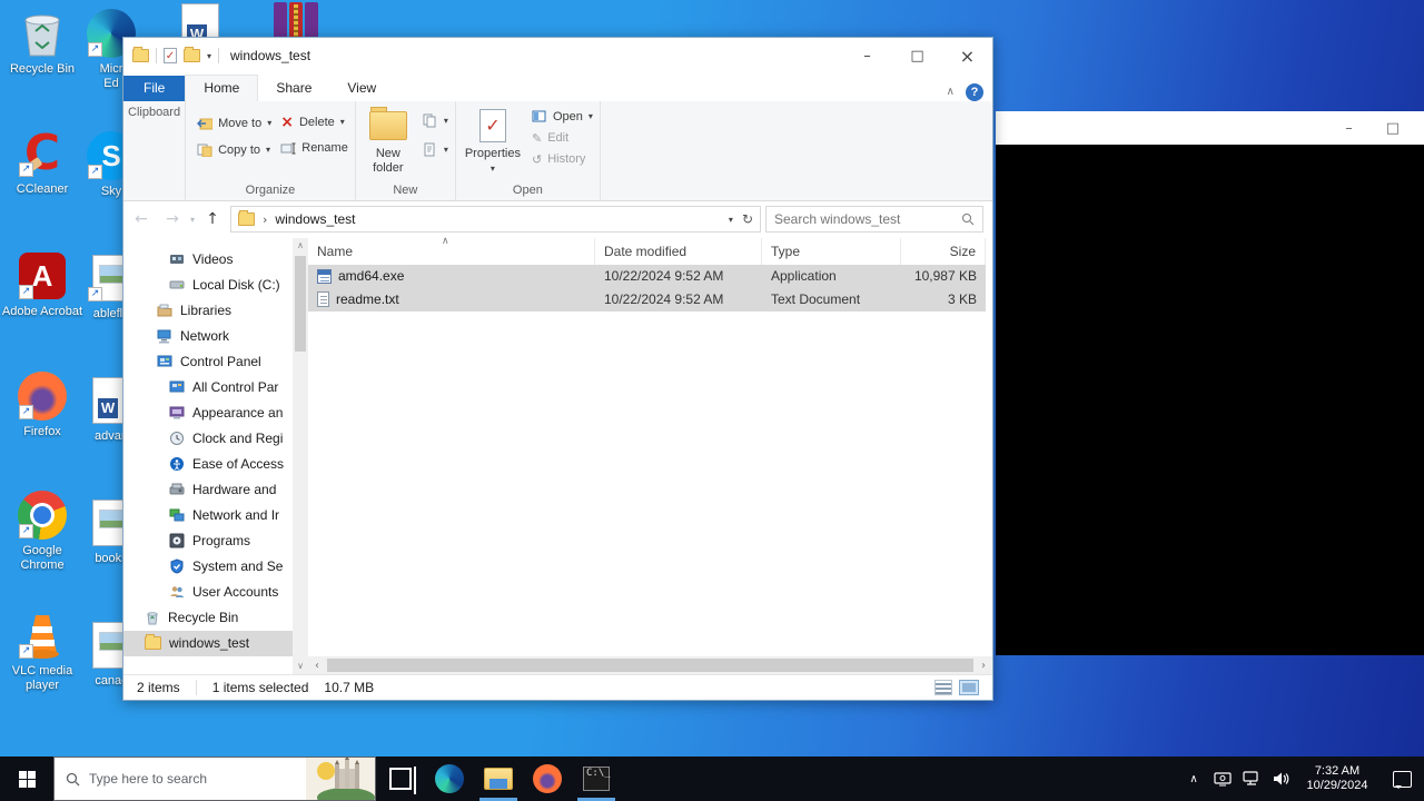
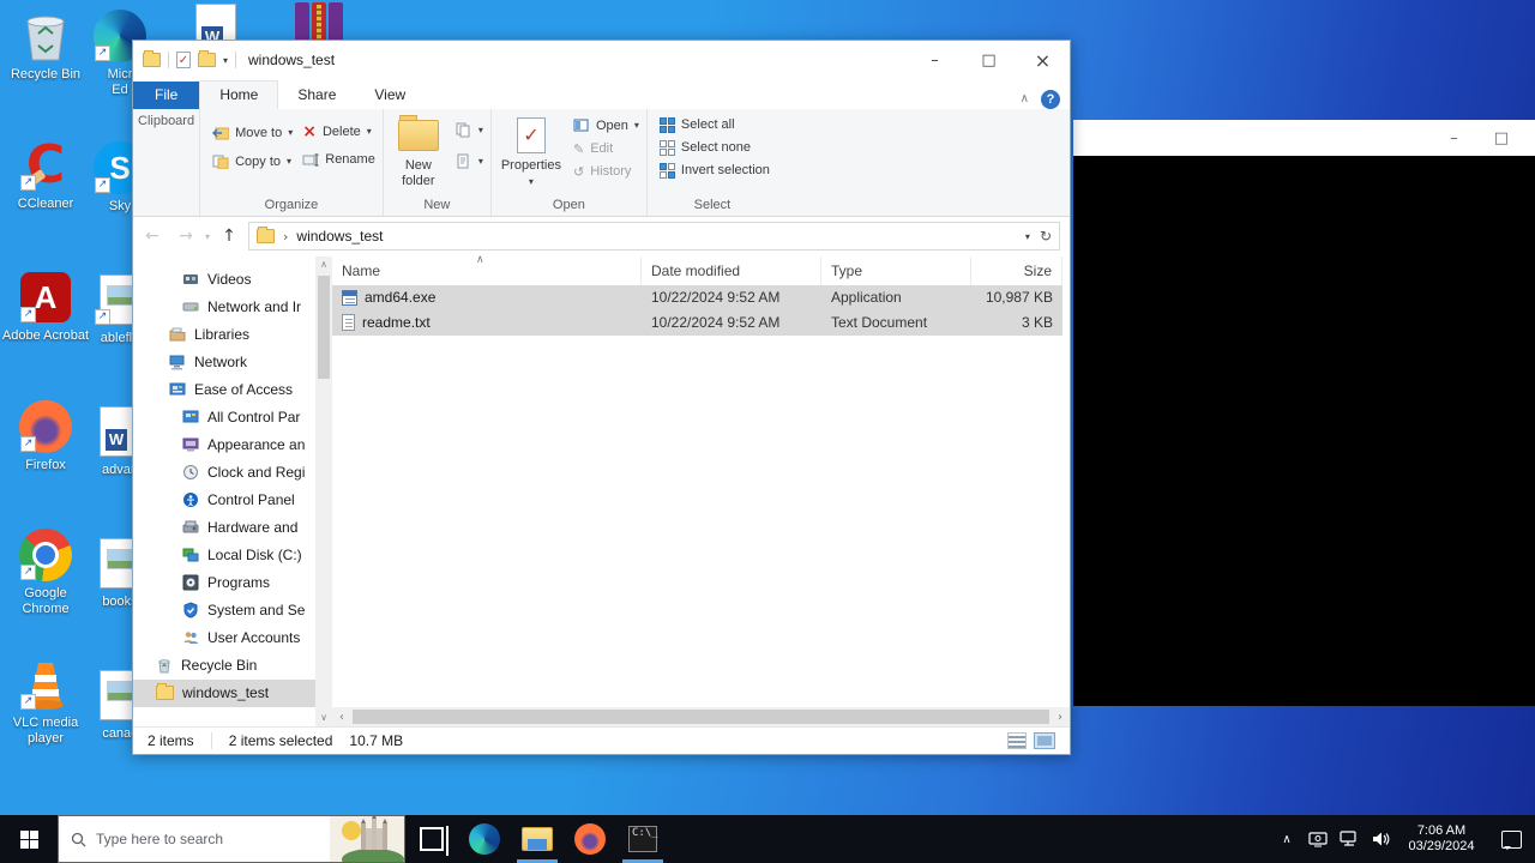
  Recycle Bin
  C
  ↗
  CCleaner
  A
  ↗
  Adobe Acrobat
  ↗
  Firefox
  ↗
  Google Chrome
  ↗
  VLC media player
  ↗
  Micr
  Ed
  S
  ↗
  Sky
  ↗
  ablefl
  W
  adva
  book
  cana
  W
  –
  □
  ✓
  ▾
  windows_test
  –
  □
  ×
  File
  Home
  Share
  View
  ∧
  ?
  Clipboard
  Move to
  ▾
  Copy to
  ▾
  ×
  Delete
  ▾
  Rename
  Organize
  New folder
  ▾
  ▾
  New
  ✓
  Properties
  ▾
  Open
  ▾
  ✎
  Edit
  ↺
  History
  Open
+ Select all
+ Select none
+ Invert selection
+ Select
  ←
  →
  ▾
  ↑
  ›
  windows_test
  ▾
  ↻
- Search windows_test
  Videos
- Local Disk (C:)
+ Network and Ir
  Libraries
  Network
- Control Panel
+ Ease of Access
  All Control Par
  Appearance an
  Clock and Regi
- Ease of Access
+ Control Panel
  Hardware and
- Network and Ir
+ Local Disk (C:)
  Programs
  System and Se
  User Accounts
  Recycle Bin
  windows_test
  ∧
  ∧
  Name
  Date modified
  Type
  Size
  amd64.exe
  10/22/2024 9:52 AM
  Application
  10,987 KB
  readme.txt
  10/22/2024 9:52 AM
  Text Document
  3 KB
  ∨
  ‹
  ›
  2 items
- 1 items selected
+ 2 items selected
  10.7 MB
  Type here to search
  C:\_
  ∧
- 7:32 AM
+ 7:06 AM
- 10/29/2024
+ 03/29/2024
